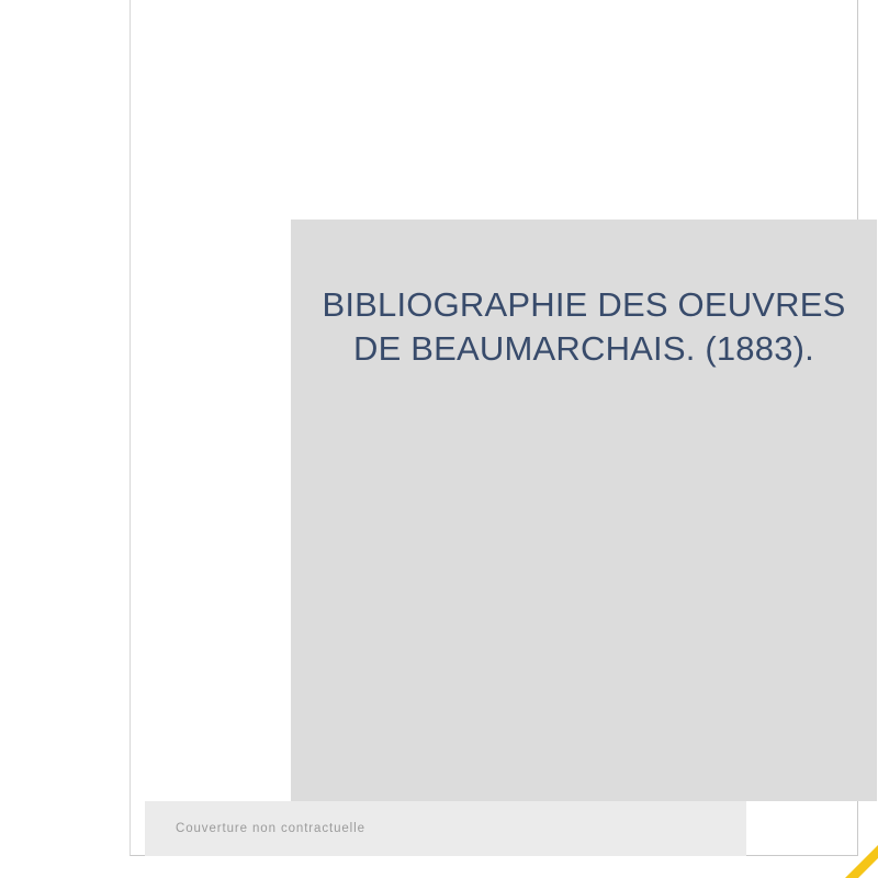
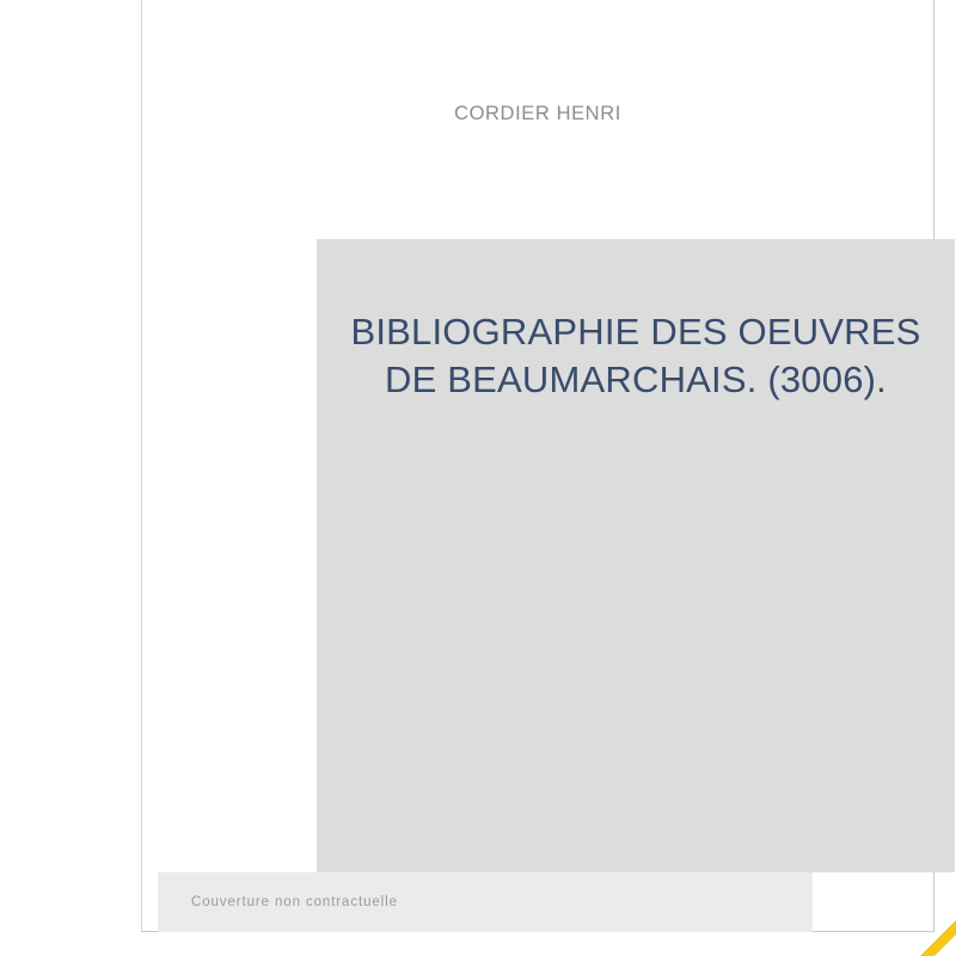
+ CORDIER HENRI
- BIBLIOGRAPHIE DES OEUVRES DE BEAUMARCHAIS. (1883).
+ BIBLIOGRAPHIE DES OEUVRES DE BEAUMARCHAIS. (3006).
  Couverture non contractuelle
